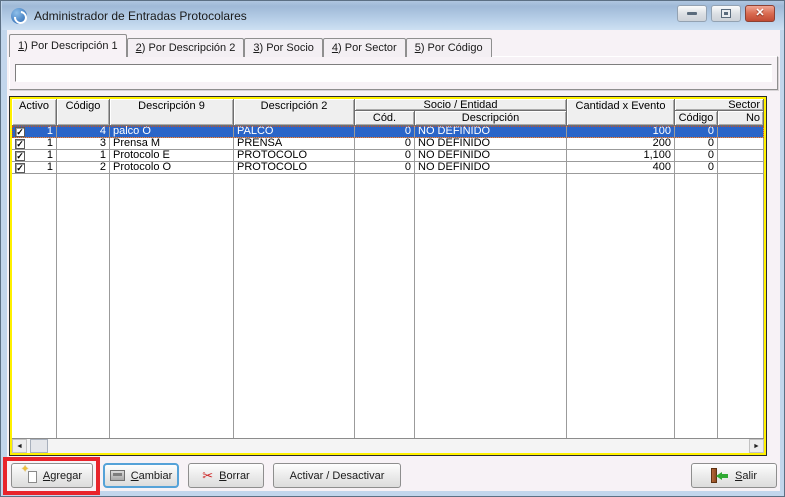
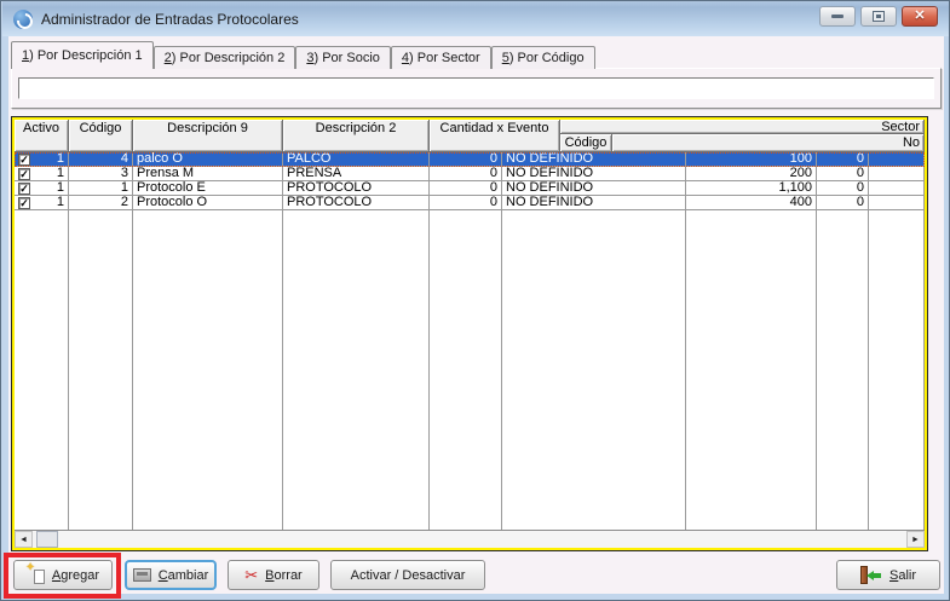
  Administrador de Entradas Protocolares
  ✕
  1) Por Descripción 1
  2) Por Descripción 2
  3) Por Socio
  4) Por Sector
  5) Por Código
  Activo
  Código
  Descripción 9
  Descripción 2
- Socio / Entidad
- Cód.
- Descripción
  Cantidad x Evento
  Sector
  Código
  No
  ✓
  1
  4
  palco O
  PALCO
  0
  NO DEFINIDO
  100
  0
  ✓
  1
  3
  Prensa M
  PRENSA
  0
  NO DEFINIDO
  200
  0
  ✓
  1
  1
  Protocolo E
  PROTOCOLO
  0
  NO DEFINIDO
  1,100
  0
  ✓
  1
  2
  Protocolo O
  PROTOCOLO
  0
  NO DEFINIDO
  400
  0
  ✦
  Agregar
  Cambiar
  ✂
  Borrar
  Activar / Desactivar
  Salir
